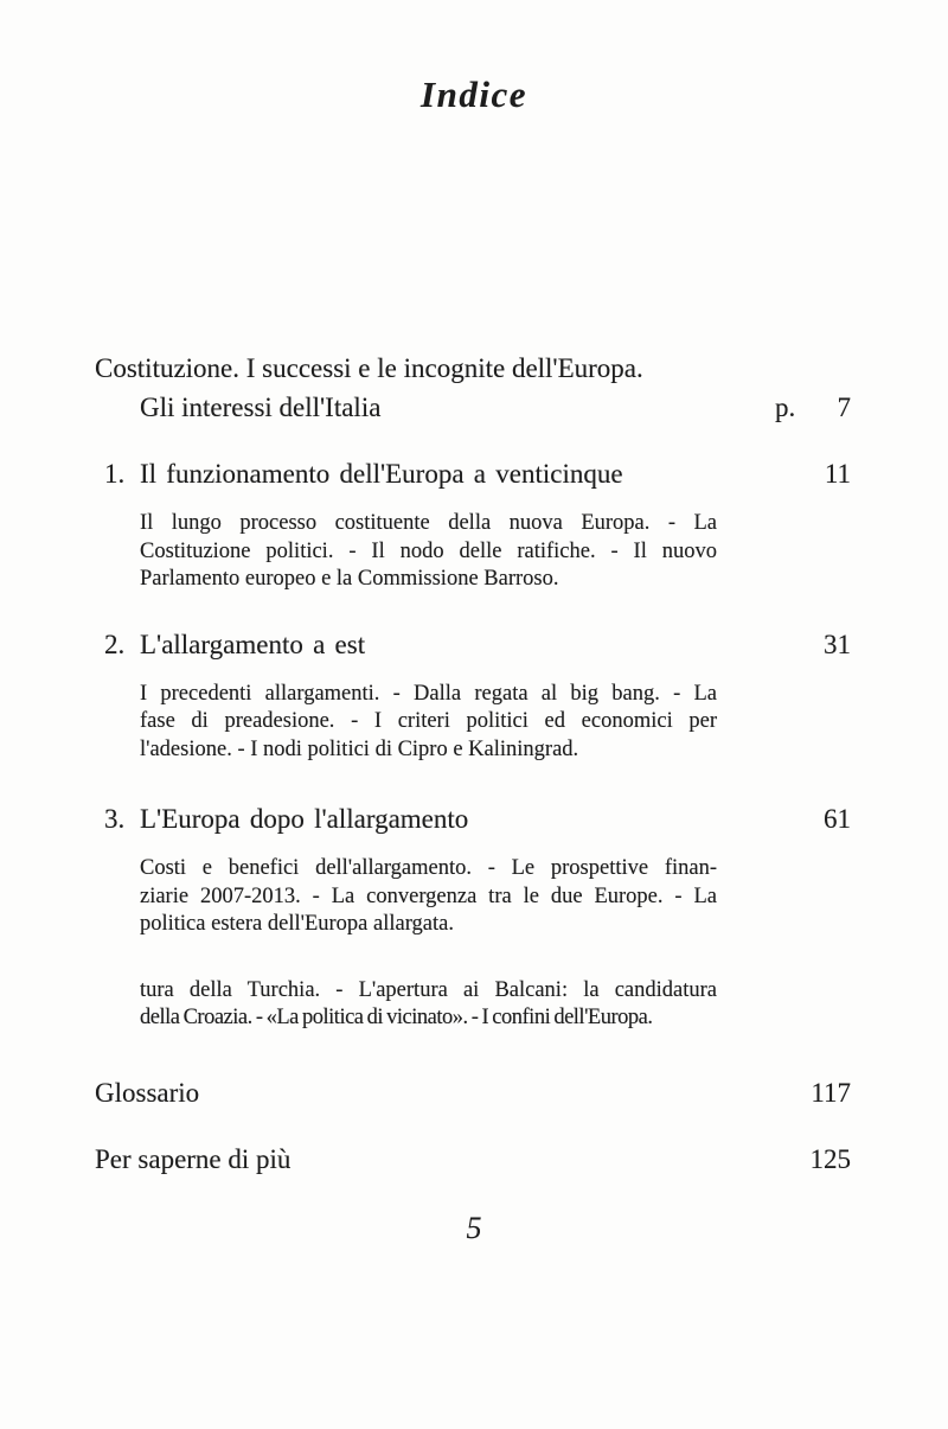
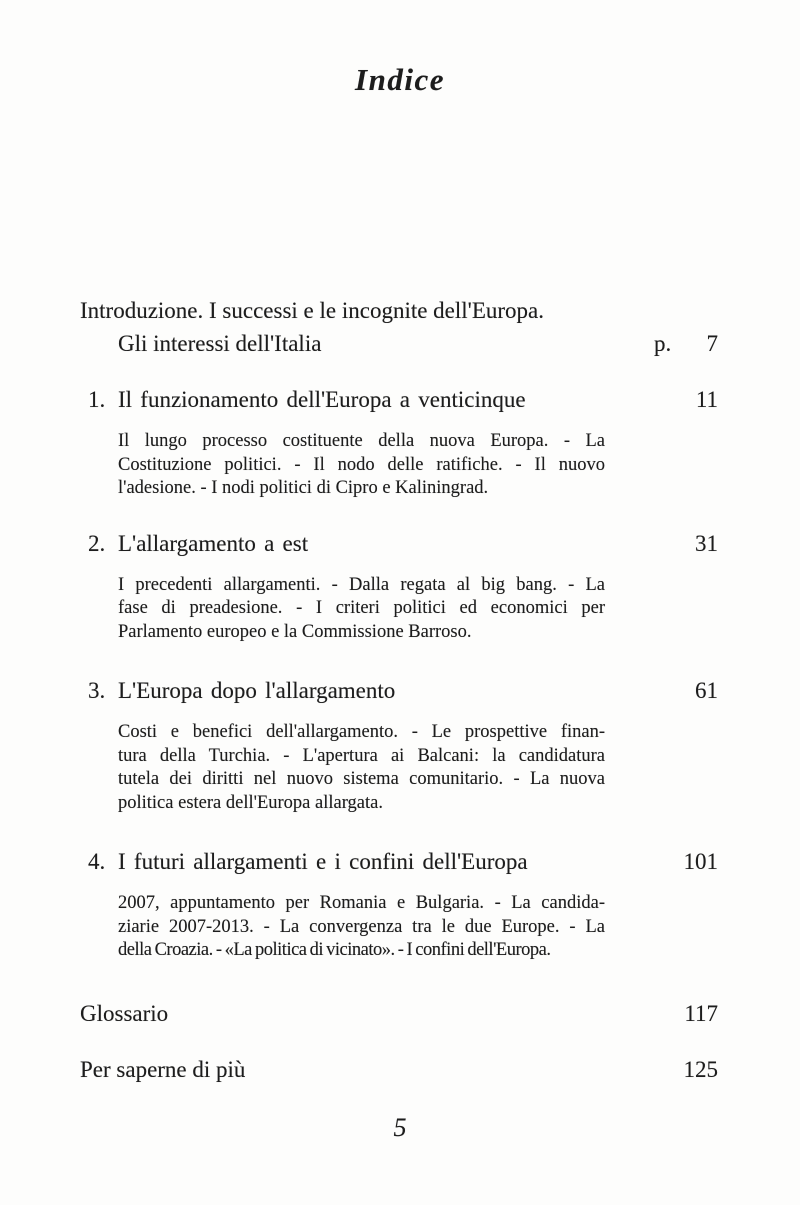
  Indice
- Costituzione. I successi e le incognite dell'Europa.
+ Introduzione. I successi e le incognite dell'Europa.
  Gli interessi dell'Italia
  p.
  7
  1.
  Il funzionamento dell'Europa a venticinque
  11
  Il lungo processo costituente della nuova Europa. - La
  Costituzione politici. - Il nodo delle ratifiche. - Il nuovo
- Parlamento europeo e la Commissione Barroso.
+ l'adesione. - I nodi politici di Cipro e Kaliningrad.
  2.
  L'allargamento a est
  31
  I precedenti allargamenti. - Dalla regata al big bang. - La
  fase di preadesione. - I criteri politici ed economici per
- l'adesione. - I nodi politici di Cipro e Kaliningrad.
+ Parlamento europeo e la Commissione Barroso.
  3.
  L'Europa dopo l'allargamento
  61
  Costi e benefici dell'allargamento. - Le prospettive finan-
- ziarie 2007-2013. - La convergenza tra le due Europe. - La
+ tura della Turchia. - L'apertura ai Balcani: la candidatura
+ tutela dei diritti nel nuovo sistema comunitario. - La nuova
  politica estera dell'Europa allargata.
+ 4.
+ I futuri allargamenti e i confini dell'Europa
+ 101
+ 2007, appuntamento per Romania e Bulgaria. - La candida-
- tura della Turchia. - L'apertura ai Balcani: la candidatura
+ ziarie 2007-2013. - La convergenza tra le due Europe. - La
  della Croazia. - «La politica di vicinato». - I confini dell'Europa.
  Glossario
  117
  Per saperne di più
  125
  5
